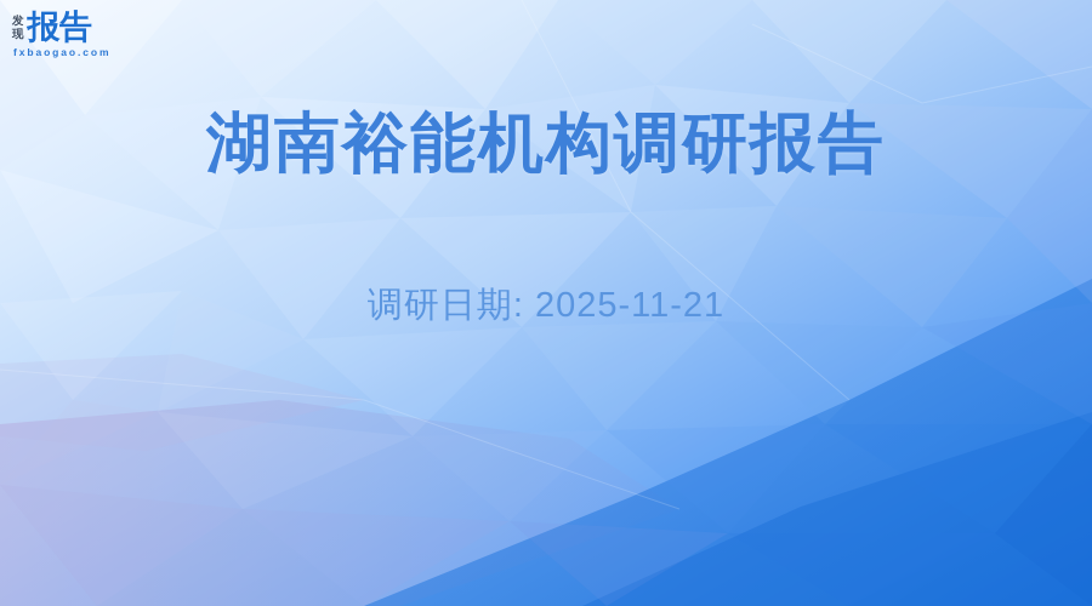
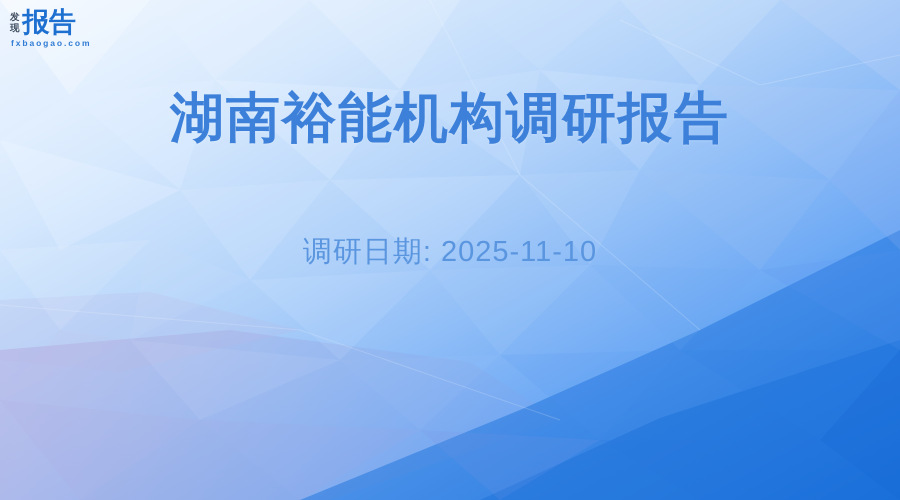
  发
  现
  报告
  fxbaogao.com
  湖南裕能机构调研报告
- 调研日期: 2025-11-21
+ 调研日期: 2025-11-10
